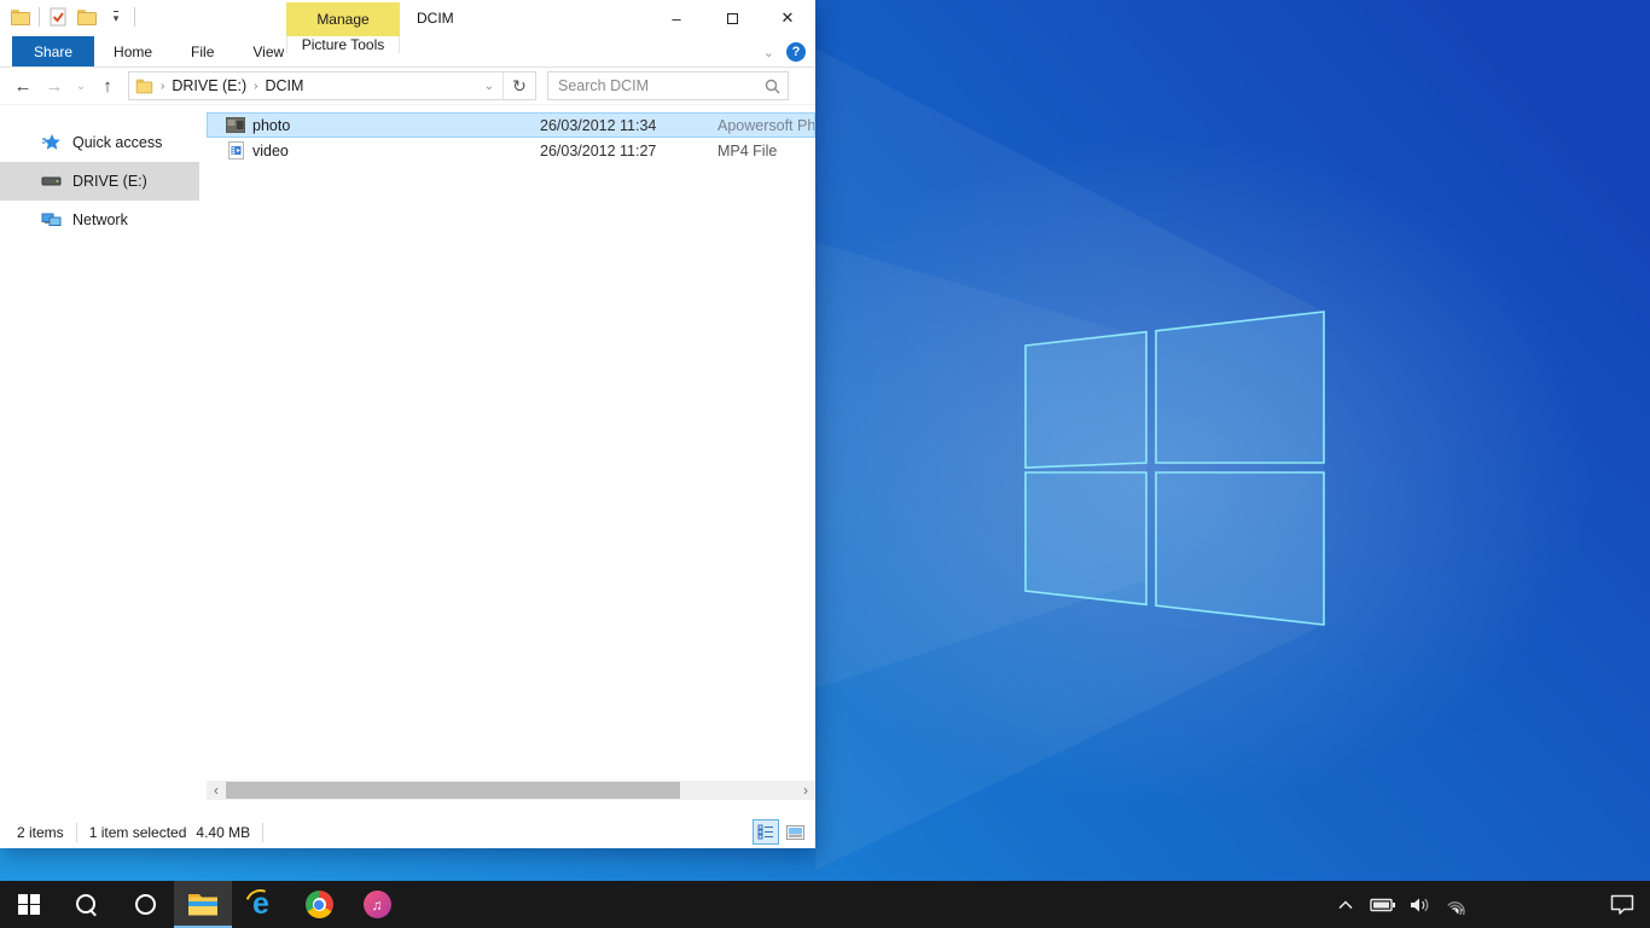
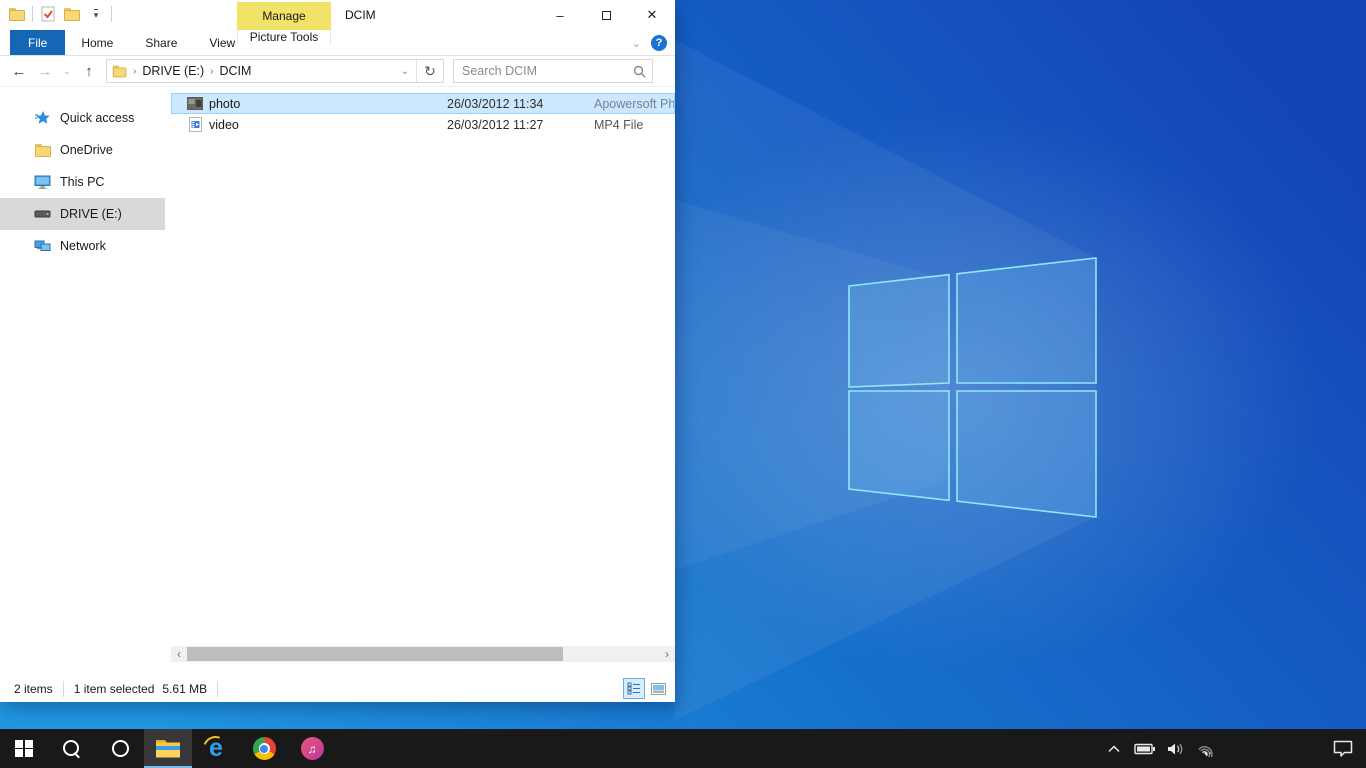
  ▾
  Manage
  DCIM
  –
  ✕
- Share
+ File
  Home
- File
+ Share
  View
  Picture Tools
  ⌄
  ?
  ←
  →
  ⌄
  ↑
  ›
  DRIVE (E:)
  ›
  DCIM
  ⌄
  ↻
  Search DCIM
  Quick access
+ OneDrive
+ This PC
  DRIVE (E:)
  Network
  photo
  26/03/2012 11:34
  Apowersoft Ph
  video
  26/03/2012 11:27
  MP4 File
  ‹
  ›
  2 items
  1 item selected
- 4.40 MB
+ 5.61 MB
  e
  ♫
